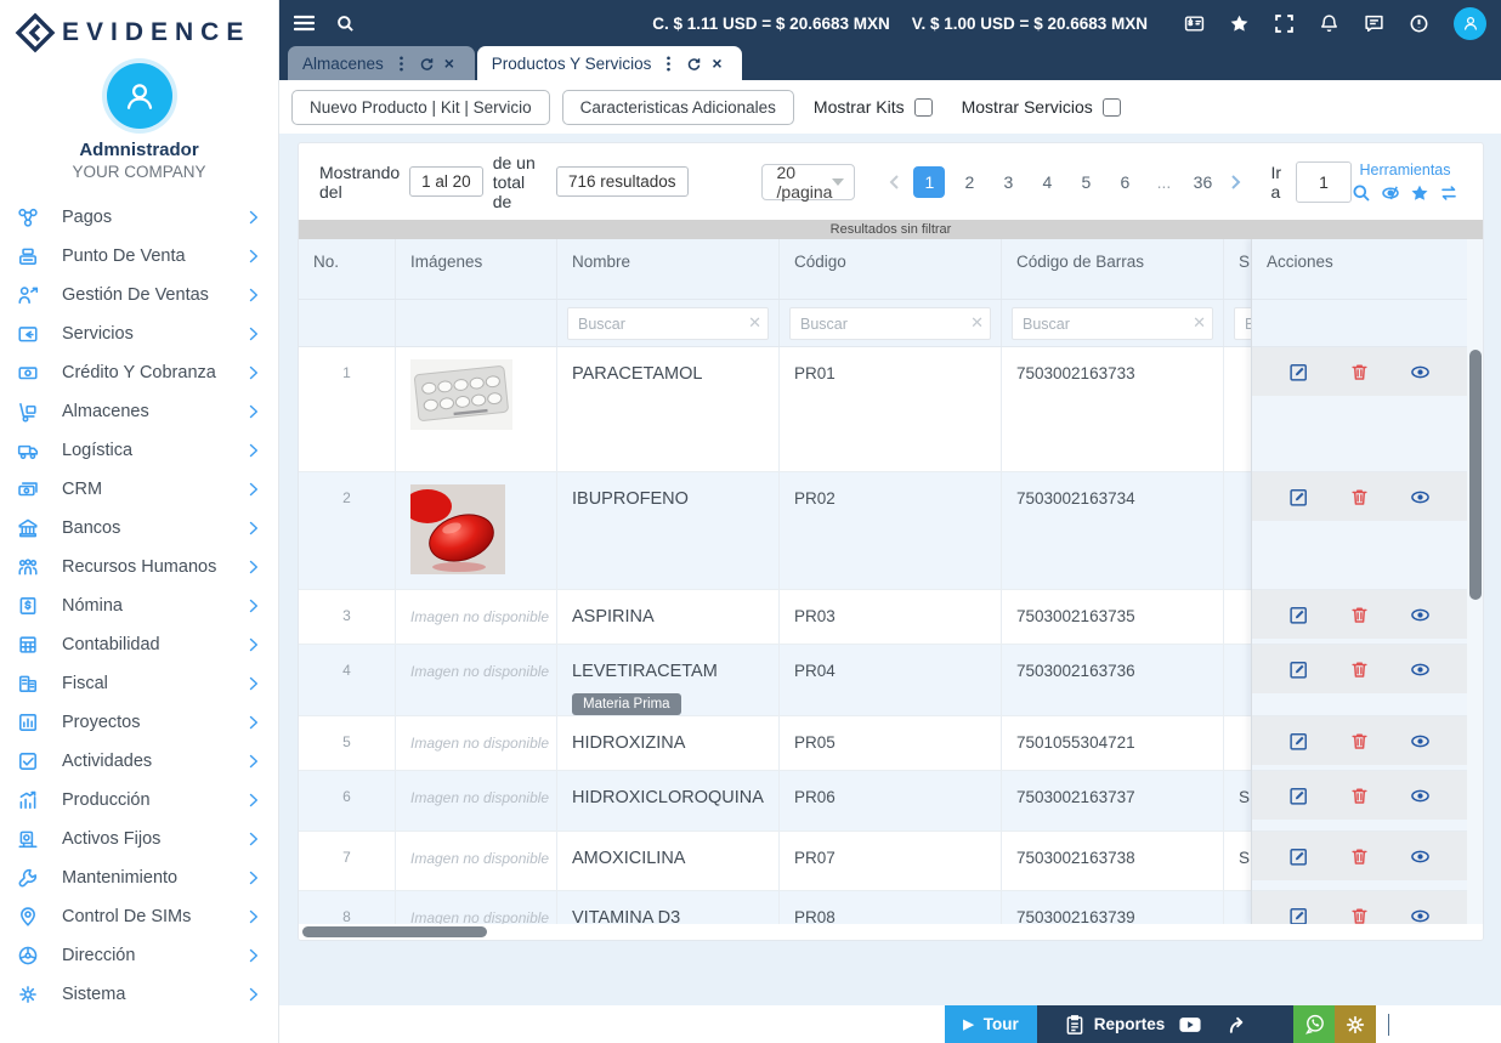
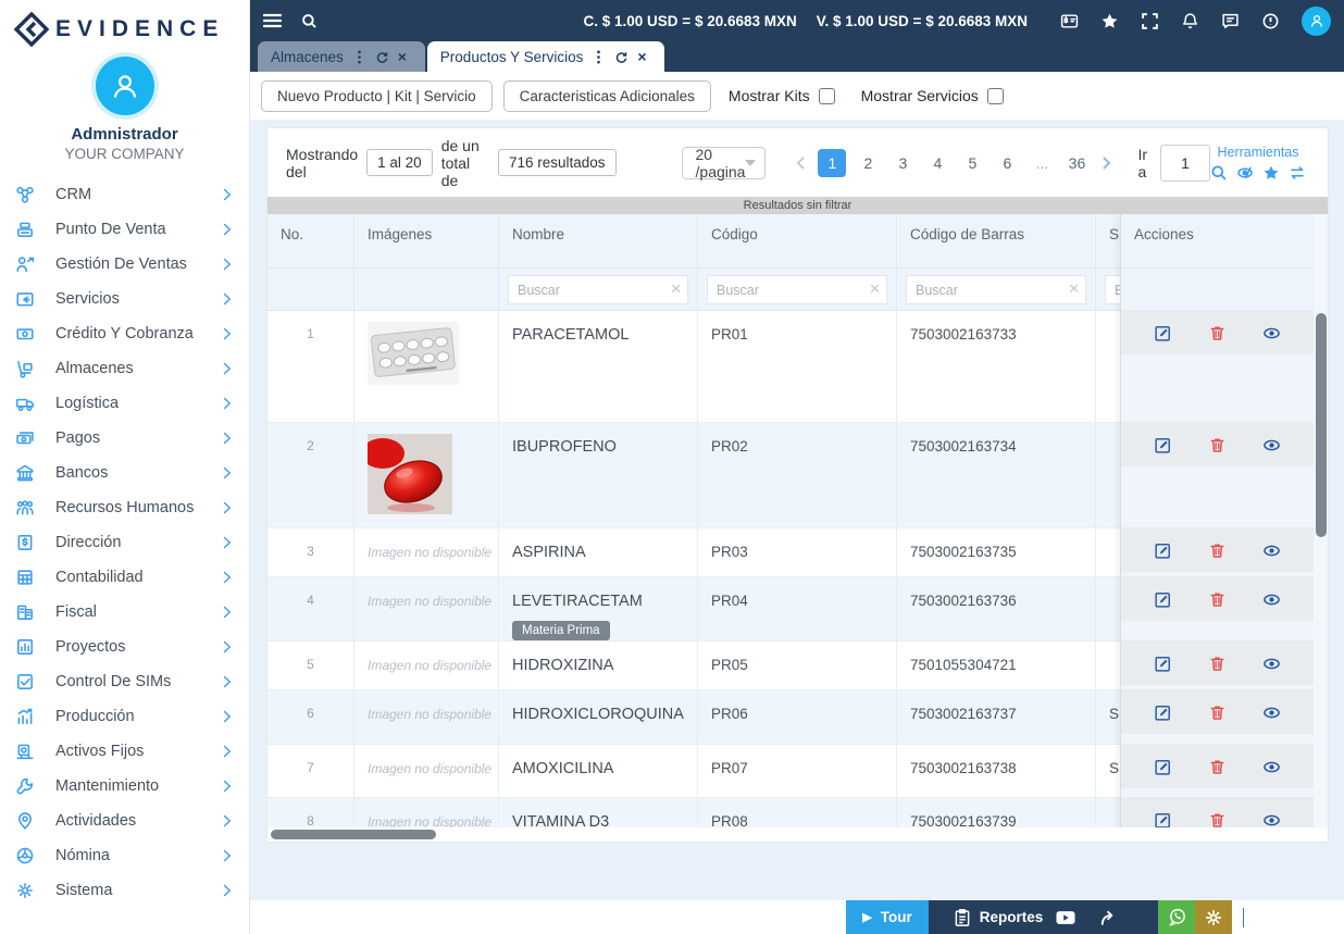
  EVIDENCE
  Admnistrador
  YOUR COMPANY
- Pagos
+ CRM
  Punto De Venta
  Gestión De Ventas
  Servicios
  Crédito Y Cobranza
  Almacenes
  Logística
- CRM
+ Pagos
  Bancos
  Recursos Humanos
- Nómina
+ Dirección
  Contabilidad
  Fiscal
  Proyectos
- Actividades
+ Control De SIMs
  Producción
  Activos Fijos
  Mantenimiento
- Control De SIMs
+ Actividades
- Dirección
+ Nómina
  Sistema
- C. $ 1.11 USD = $ 20.6683 MXN
+ C. $ 1.00 USD = $ 20.6683 MXN
  V. $ 1.00 USD = $ 20.6683 MXN
  Almacenes
  ×
  Productos Y Servicios
  ×
  Nuevo Producto | Kit | Servicio
  Caracteristicas Adicionales
  Mostrar Kits
  Mostrar Servicios
  Mostrando del
  1 al 20
  de un total de
  716 resultados
  20 /pagina
  1
  2
  3
  4
  5
  6
  ...
  36
  Ir a
  1
  Herramientas
  Resultados sin filtrar
  No.
  Imágenes
  Nombre
  Código
  Código de Barras
  Buscar
  ✕
  Buscar
  ✕
  Buscar
  ✕
  1
  PARACETAMOL
  PR01
  7503002163733
  2
  IBUPROFENO
  PR02
  7503002163734
  3
  Imagen no disponible
  ASPIRINA
  PR03
  7503002163735
  4
  Imagen no disponible
  LEVETIRACETAM
  Materia Prima
  PR04
  7503002163736
  5
  Imagen no disponible
  HIDROXIZINA
  PR05
  7501055304721
  6
  Imagen no disponible
  HIDROXICLOROQUINA
  PR06
  7503002163737
  7
  Imagen no disponible
  AMOXICILINA
  PR07
  7503002163738
  8
  Imagen no disponible
  VITAMINA D3
  PR08
  7503002163739
  Acciones
  ▶
  Tour
  Reportes
